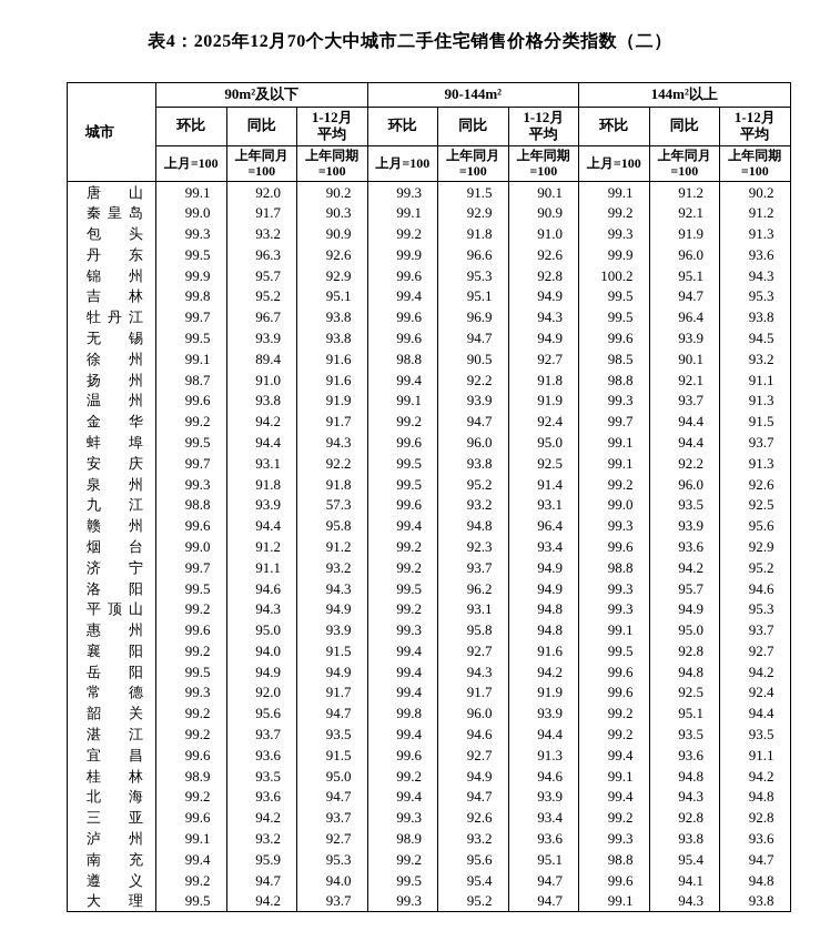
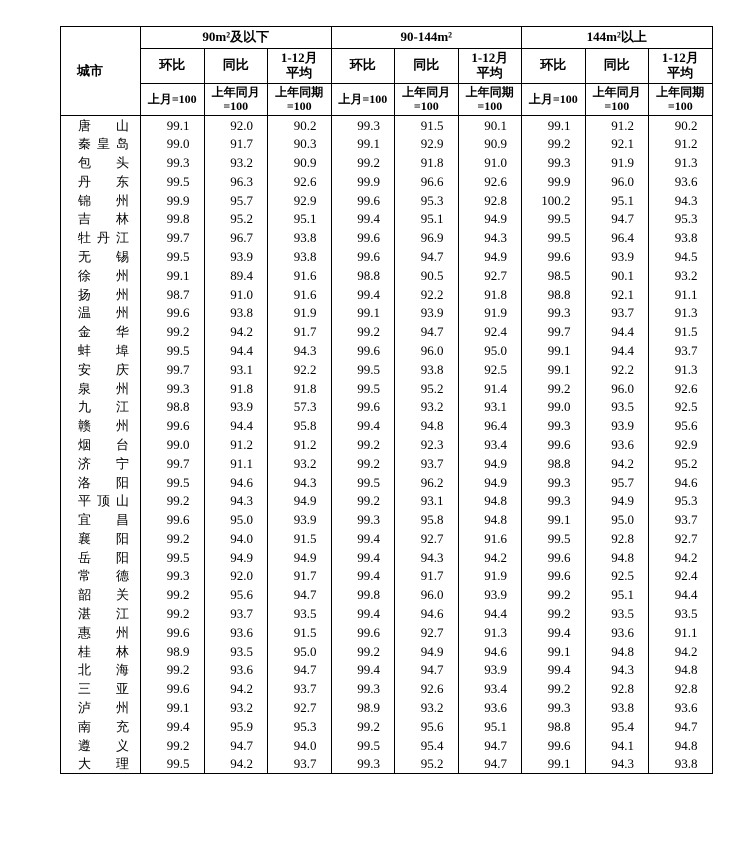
- 表4：2025年12月70个大中城市二手住宅销售价格分类指数（二）
  城市	90m²及以下	90-144m²	144m²以上
  环比	同比	1-12月 平均	环比	同比	1-12月 平均	环比	同比	1-12月 平均
  上月=100	上年同月 =100	上年同期 =100	上月=100	上年同月 =100	上年同期 =100	上月=100	上年同月 =100	上年同期 =100
  唐山	99.1	92.0	90.2	99.3	91.5	90.1	99.1	91.2	90.2
  秦皇岛	99.0	91.7	90.3	99.1	92.9	90.9	99.2	92.1	91.2
  包头	99.3	93.2	90.9	99.2	91.8	91.0	99.3	91.9	91.3
  丹东	99.5	96.3	92.6	99.9	96.6	92.6	99.9	96.0	93.6
  锦州	99.9	95.7	92.9	99.6	95.3	92.8	100.2	95.1	94.3
  吉林	99.8	95.2	95.1	99.4	95.1	94.9	99.5	94.7	95.3
  牡丹江	99.7	96.7	93.8	99.6	96.9	94.3	99.5	96.4	93.8
  无锡	99.5	93.9	93.8	99.6	94.7	94.9	99.6	93.9	94.5
  徐州	99.1	89.4	91.6	98.8	90.5	92.7	98.5	90.1	93.2
  扬州	98.7	91.0	91.6	99.4	92.2	91.8	98.8	92.1	91.1
  温州	99.6	93.8	91.9	99.1	93.9	91.9	99.3	93.7	91.3
  金华	99.2	94.2	91.7	99.2	94.7	92.4	99.7	94.4	91.5
  蚌埠	99.5	94.4	94.3	99.6	96.0	95.0	99.1	94.4	93.7
  安庆	99.7	93.1	92.2	99.5	93.8	92.5	99.1	92.2	91.3
  泉州	99.3	91.8	91.8	99.5	95.2	91.4	99.2	96.0	92.6
  九江	98.8	93.9	57.3	99.6	93.2	93.1	99.0	93.5	92.5
  赣州	99.6	94.4	95.8	99.4	94.8	96.4	99.3	93.9	95.6
  烟台	99.0	91.2	91.2	99.2	92.3	93.4	99.6	93.6	92.9
  济宁	99.7	91.1	93.2	99.2	93.7	94.9	98.8	94.2	95.2
  洛阳	99.5	94.6	94.3	99.5	96.2	94.9	99.3	95.7	94.6
  平顶山	99.2	94.3	94.9	99.2	93.1	94.8	99.3	94.9	95.3
- 惠州	99.6	95.0	93.9	99.3	95.8	94.8	99.1	95.0	93.7
+ 宜昌	99.6	95.0	93.9	99.3	95.8	94.8	99.1	95.0	93.7
  襄阳	99.2	94.0	91.5	99.4	92.7	91.6	99.5	92.8	92.7
  岳阳	99.5	94.9	94.9	99.4	94.3	94.2	99.6	94.8	94.2
  常德	99.3	92.0	91.7	99.4	91.7	91.9	99.6	92.5	92.4
  韶关	99.2	95.6	94.7	99.8	96.0	93.9	99.2	95.1	94.4
  湛江	99.2	93.7	93.5	99.4	94.6	94.4	99.2	93.5	93.5
- 宜昌	99.6	93.6	91.5	99.6	92.7	91.3	99.4	93.6	91.1
+ 惠州	99.6	93.6	91.5	99.6	92.7	91.3	99.4	93.6	91.1
  桂林	98.9	93.5	95.0	99.2	94.9	94.6	99.1	94.8	94.2
  北海	99.2	93.6	94.7	99.4	94.7	93.9	99.4	94.3	94.8
  三亚	99.6	94.2	93.7	99.3	92.6	93.4	99.2	92.8	92.8
  泸州	99.1	93.2	92.7	98.9	93.2	93.6	99.3	93.8	93.6
  南充	99.4	95.9	95.3	99.2	95.6	95.1	98.8	95.4	94.7
  遵义	99.2	94.7	94.0	99.5	95.4	94.7	99.6	94.1	94.8
  大理	99.5	94.2	93.7	99.3	95.2	94.7	99.1	94.3	93.8
